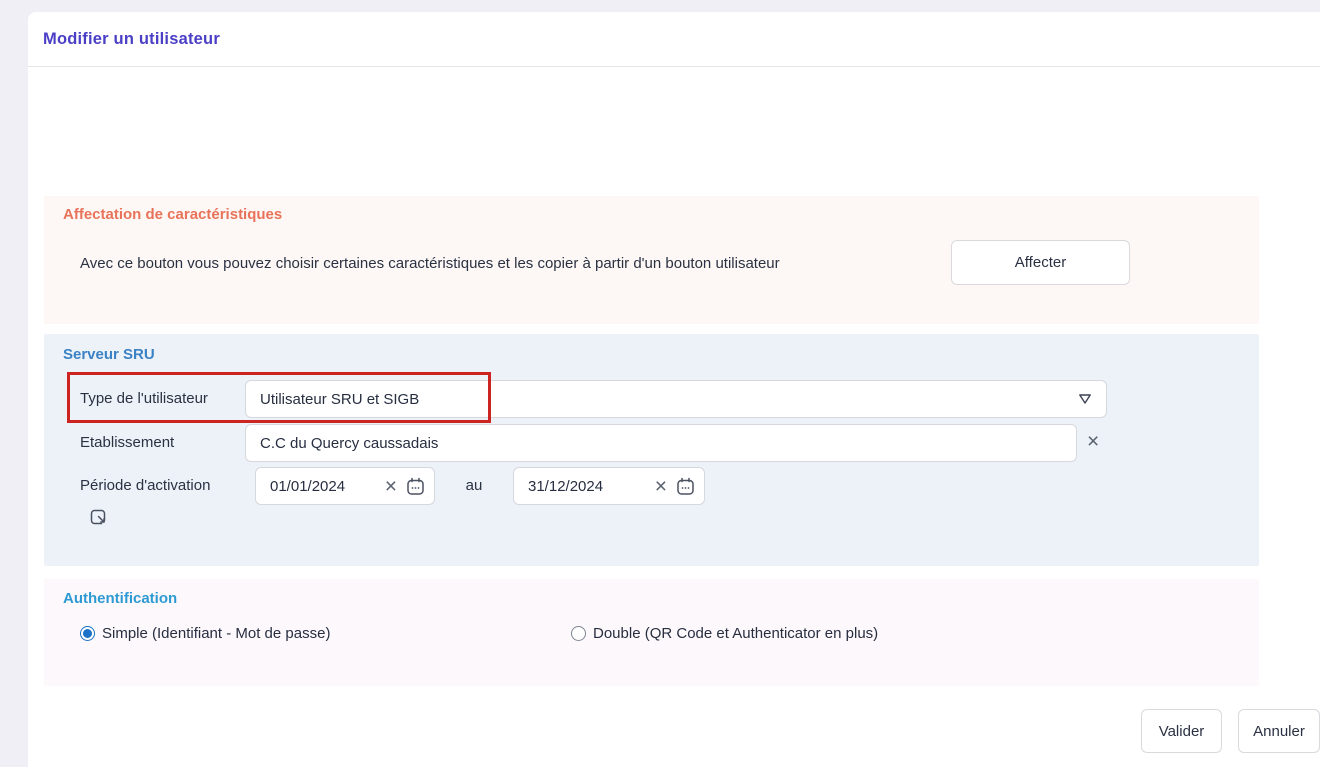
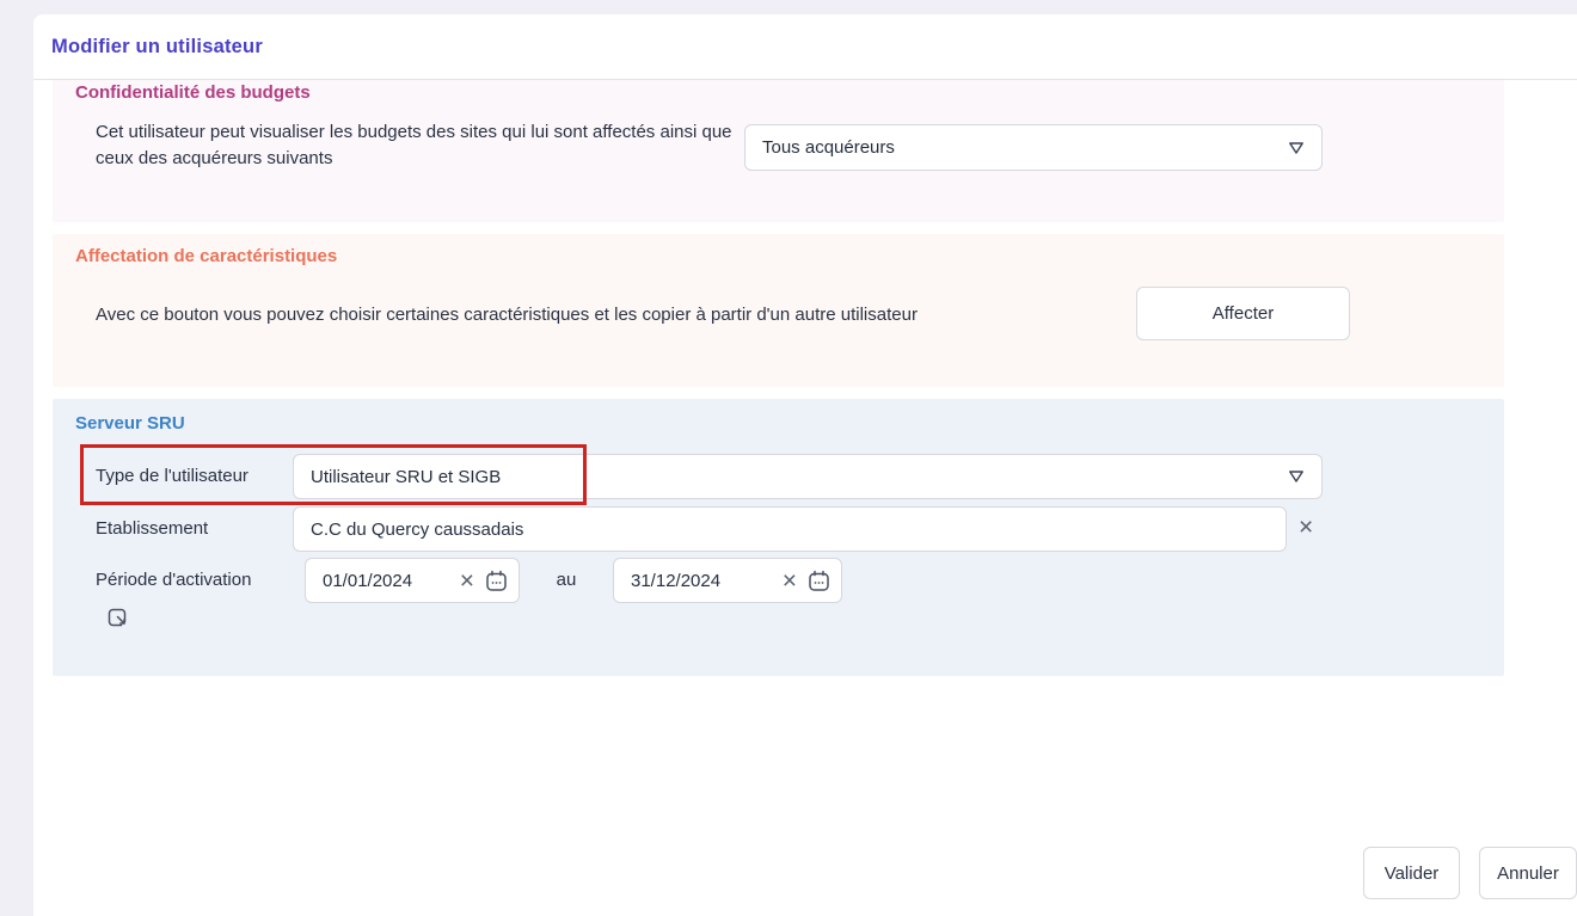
  Modifier un utilisateur
+ Confidentialité des budgets
+ Cet utilisateur peut visualiser les budgets des sites qui lui sont affectés ainsi que ceux des acquéreurs suivants
+ Tous acquéreurs
  Affectation de caractéristiques
- Avec ce bouton vous pouvez choisir certaines caractéristiques et les copier à partir d'un bouton utilisateur
+ Avec ce bouton vous pouvez choisir certaines caractéristiques et les copier à partir d'un autre utilisateur
  Affecter
  Serveur SRU
  Type de l'utilisateur
  Utilisateur SRU et SIGB
  Etablissement
  C.C du Quercy caussadais
  ×
  Période d'activation
  01/01/2024
  ×
  au
  31/12/2024
  ×
- Authentification
- Simple (Identifiant - Mot de passe)
- Double (QR Code et Authenticator en plus)
  Valider
  Annuler
